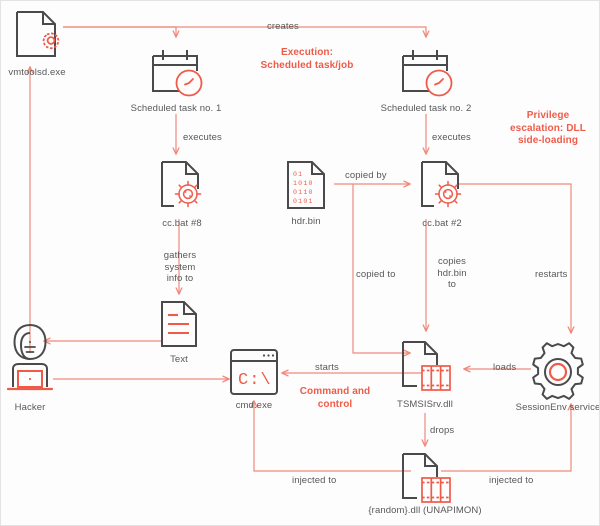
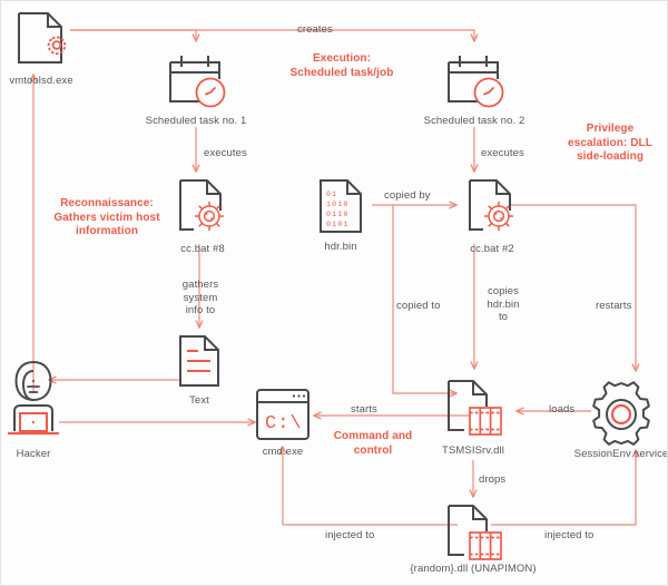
  vmtoolsd.exe
  Scheduled task no. 1
  Scheduled task no. 2
  cc.bat #8
  hdr.bin
  cc.bat #2
  Text
  Hacker
  C:\
  cmd.exe
  TSMSISrv.dll
  SessionEnv service
  {random}.dll (UNAPIMON)
  creates
  executes
  executes
  copied by
  gathers
  system
  info to
  copied to
  copies
  hdr.bin
  to
  restarts
  starts
  loads
  drops
  injected to
  injected to
  Execution:
  Scheduled task/job
  Privilege
  escalation: DLL
  side-loading
+ Reconnaissance:
+ Gathers victim host
+ information
  Command and
  control
